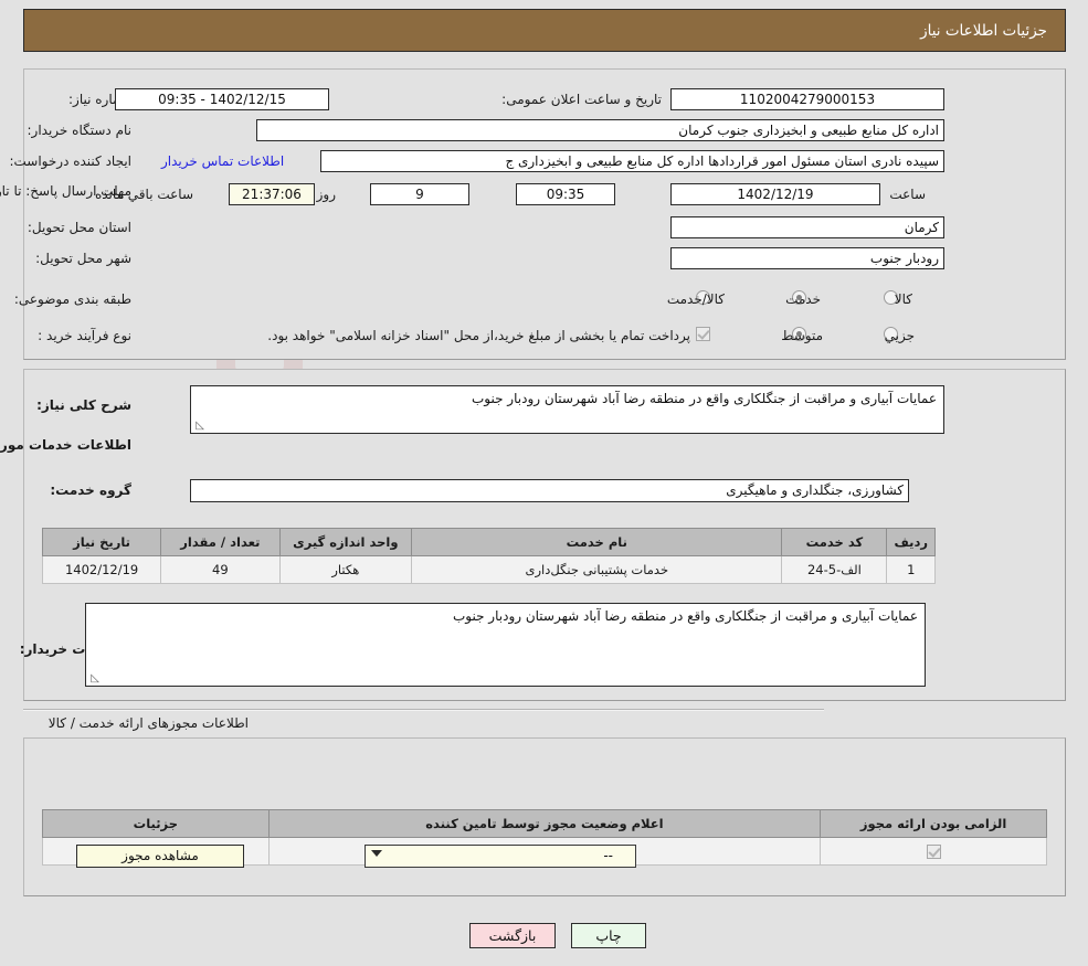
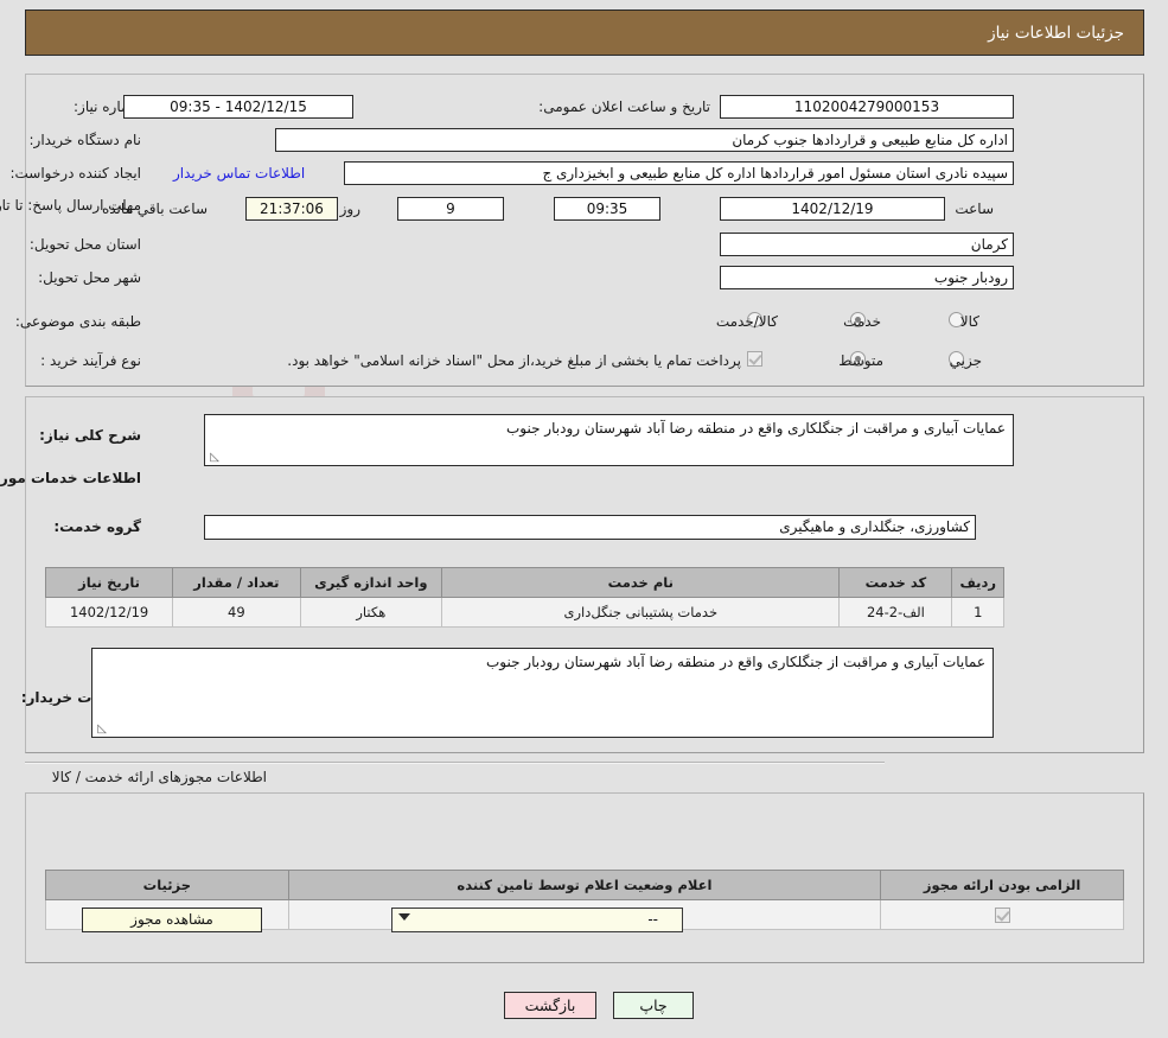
  جزئیات اطلاعات نیاز
  اره نیاز:
  1102004279000153
  تاریخ و ساعت اعلان عمومی:
  1402/12/15 - 09:35
  نام دستگاه خریدار:
- اداره کل منابع طبیعی و ابخیزداری جنوب کرمان
+ اداره کل منابع طبیعی و قراردادها جنوب کرمان
  ایجاد کننده درخواست:
  سپیده نادری استان مسئول امور قراردادها اداره کل منابع طبیعی و ابخیزداری ج
  اطلاعات تماس خریدار
  مهلت ارسال پاسخ: تا تا
  1402/12/19
  ساعت
  09:35
  9
  روز
  21:37:06
  ساعت باقي مانده
  استان محل تحویل:
  کرمان
  شهر محل تحویل:
  رودبار جنوب
  طبقه بندی موضوعی:
  کالا
  خدمت
  کالا/خدمت
  نوع فرآیند خرید :
  جزيي
  متوسط
  پرداخت تمام یا بخشی از مبلغ خرید،از محل "اسناد خزانه اسلامی" خواهد بود.
  شرح کلی نیاز:
  عمایات آبیاری و مراقبت از جنگلکاری واقع در منطقه رضا آباد شهرستان رودبار جنوب
  ◺
  اطلاعات خدمات مور
  گروه خدمت:
  کشاورزی، جنگلداری و ماهیگیری
  ردیف	کد خدمت	نام خدمت	واحد اندازه گیری	تعداد / مقدار	تاریخ نیاز
- 1	الف-5-24	خدمات پشتیبانی جنگل‌داری	هکتار	49	1402/12/19
+ 1	الف-2-24	خدمات پشتیبانی جنگل‌داری	هکتار	49	1402/12/19
  عمایات آبیاری و مراقبت از جنگلکاری واقع در منطقه رضا آباد شهرستان رودبار جنوب
  ◺
  اطلاعات مجوزهای ارائه خدمت / کالا
- الزامی بودن ارائه مجوز	اعلام وضعیت مجوز توسط تامین کننده	جزئیات
+ الزامی بودن ارائه مجوز	اعلام وضعیت اعلام توسط تامین کننده	جزئیات
  --
  مشاهده مجوز
  چاپ
  بازگشت
